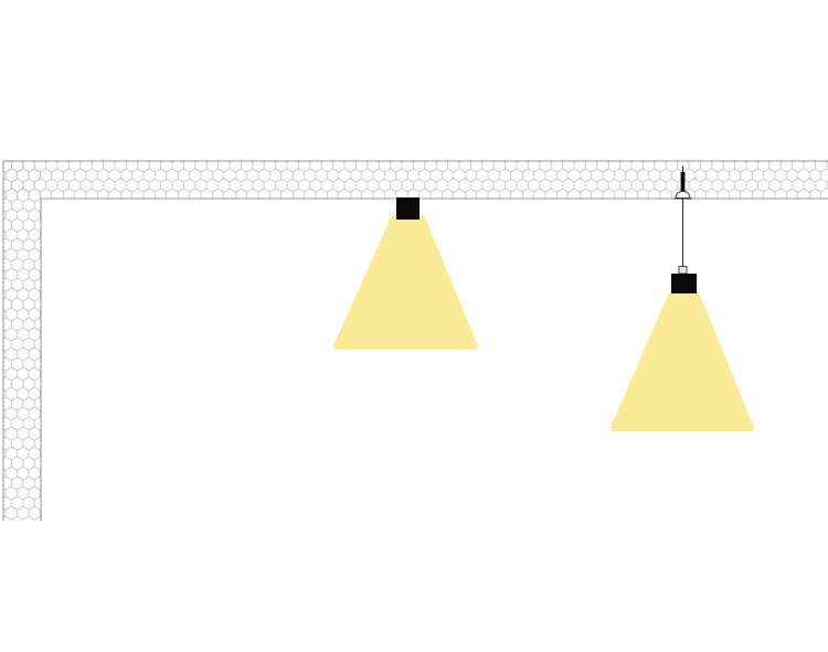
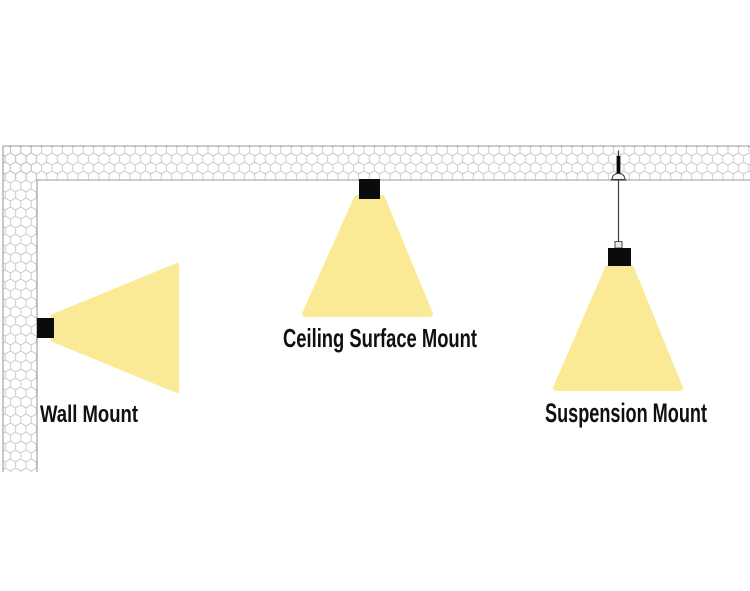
+ Wall Mount
+ Ceiling Surface Mount
+ Suspension Mount
